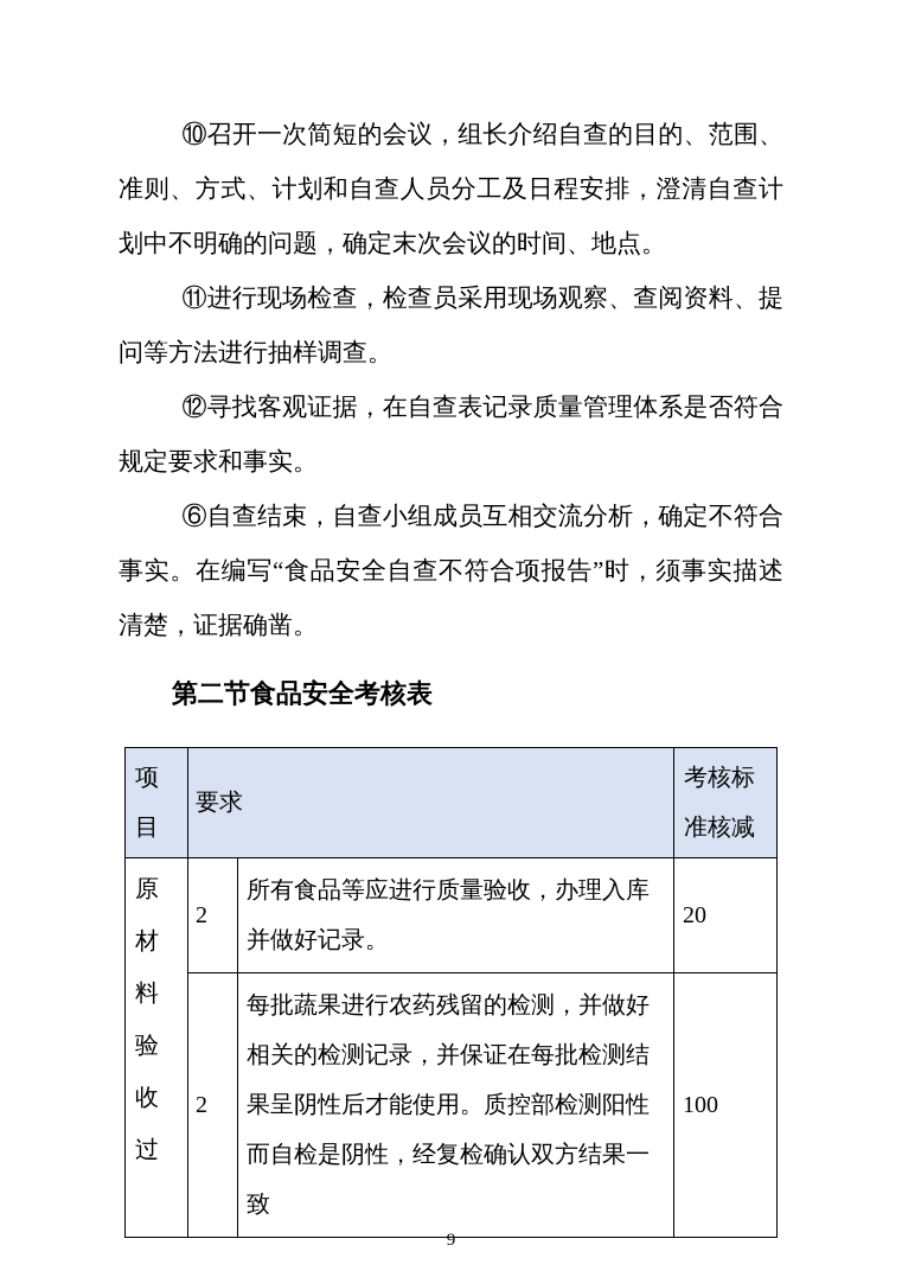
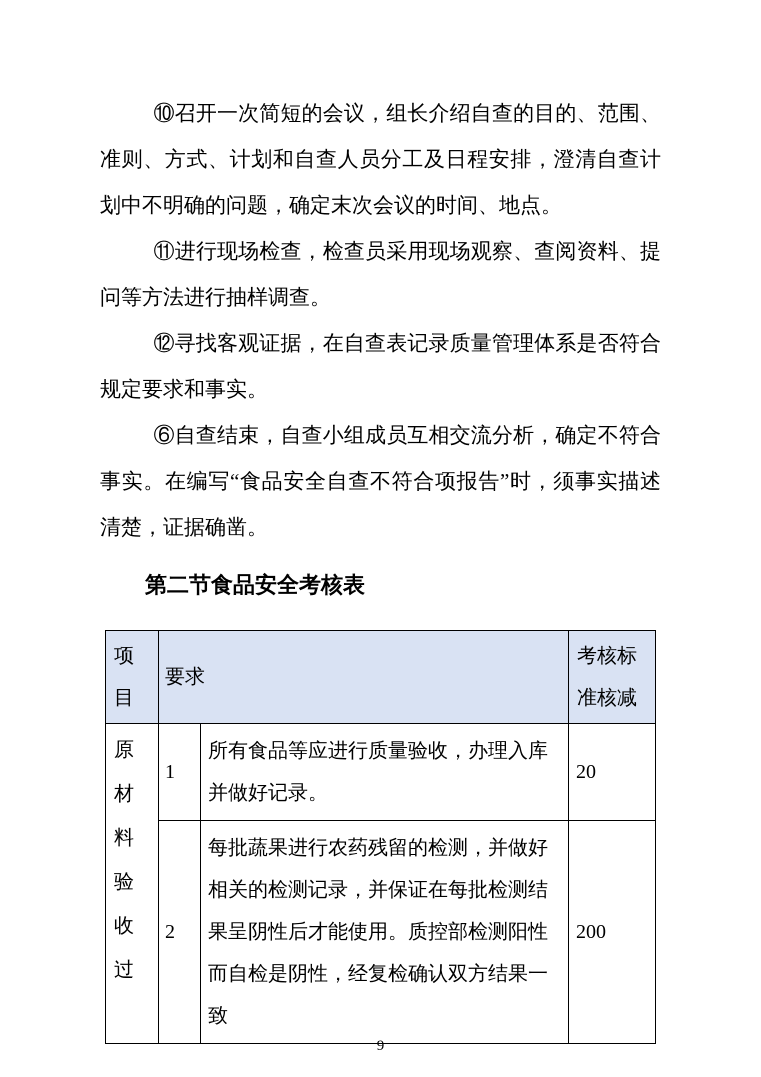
  ⑩召开一次简短的会议，组长介绍自查的目的、范围、准则、方式、计划和自查人员分工及日程安排，澄清自查计划中不明确的问题，确定末次会议的时间、地点。
  ⑪进行现场检查，检查员采用现场观察、查阅资料、提问等方法进行抽样调查。
  ⑫寻找客观证据，在自查表记录质量管理体系是否符合规定要求和事实。
  ⑥自查结束，自查小组成员互相交流分析，确定不符合事实。在编写“食品安全自查不符合项报告”时，须事实描述清楚，证据确凿。
  第二节食品安全考核表
  项目	要求	考核标准核减
- 原材料验收过	2	所有食品等应进行质量验收，办理入库并做好记录。	20
+ 原材料验收过	1	所有食品等应进行质量验收，办理入库并做好记录。	20
- 2	每批蔬果进行农药残留的检测，并做好相关的检测记录，并保证在每批检测结果呈阴性后才能使用。质控部检测阳性而自检是阴性，经复检确认双方结果一致	100
+ 2	每批蔬果进行农药残留的检测，并做好相关的检测记录，并保证在每批检测结果呈阴性后才能使用。质控部检测阳性而自检是阴性，经复检确认双方结果一致	200
  9
